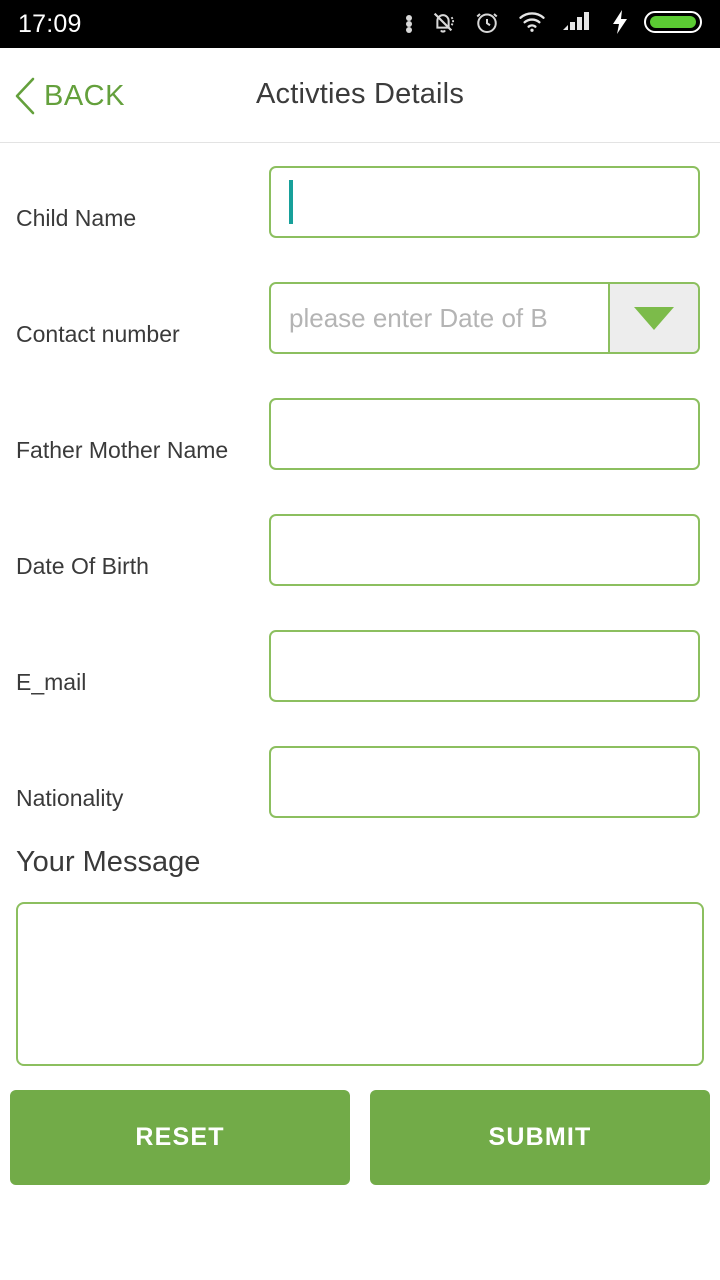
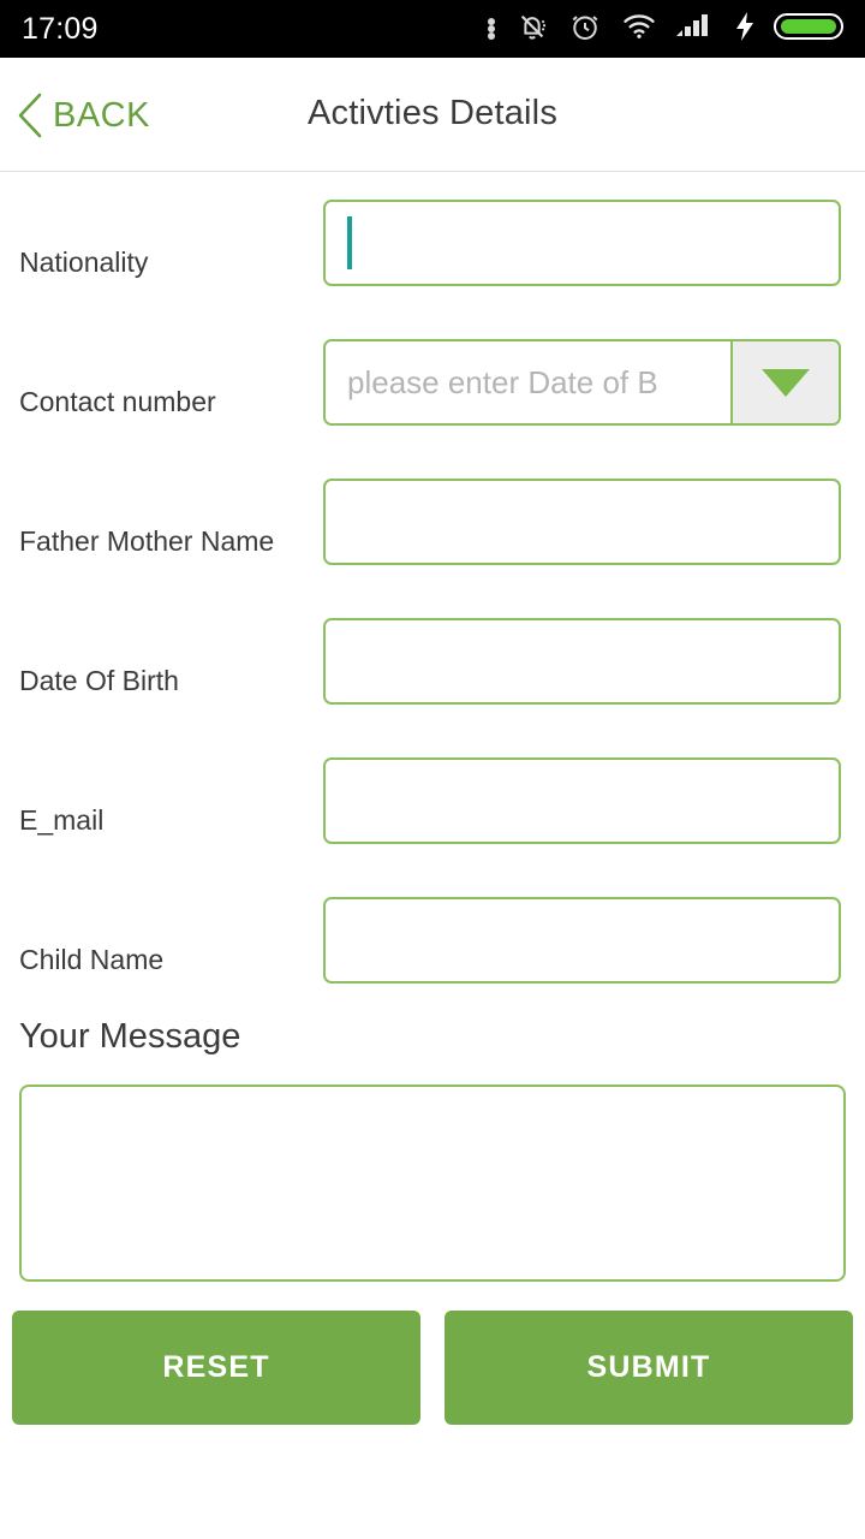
  17:09
  BACK
  Activties Details
- Child Name
+ Nationality
  Contact number
  please enter Date of B
  Father Mother Name
  Date Of Birth
  E_mail
- Nationality
+ Child Name
  Your Message
  RESET
  SUBMIT
